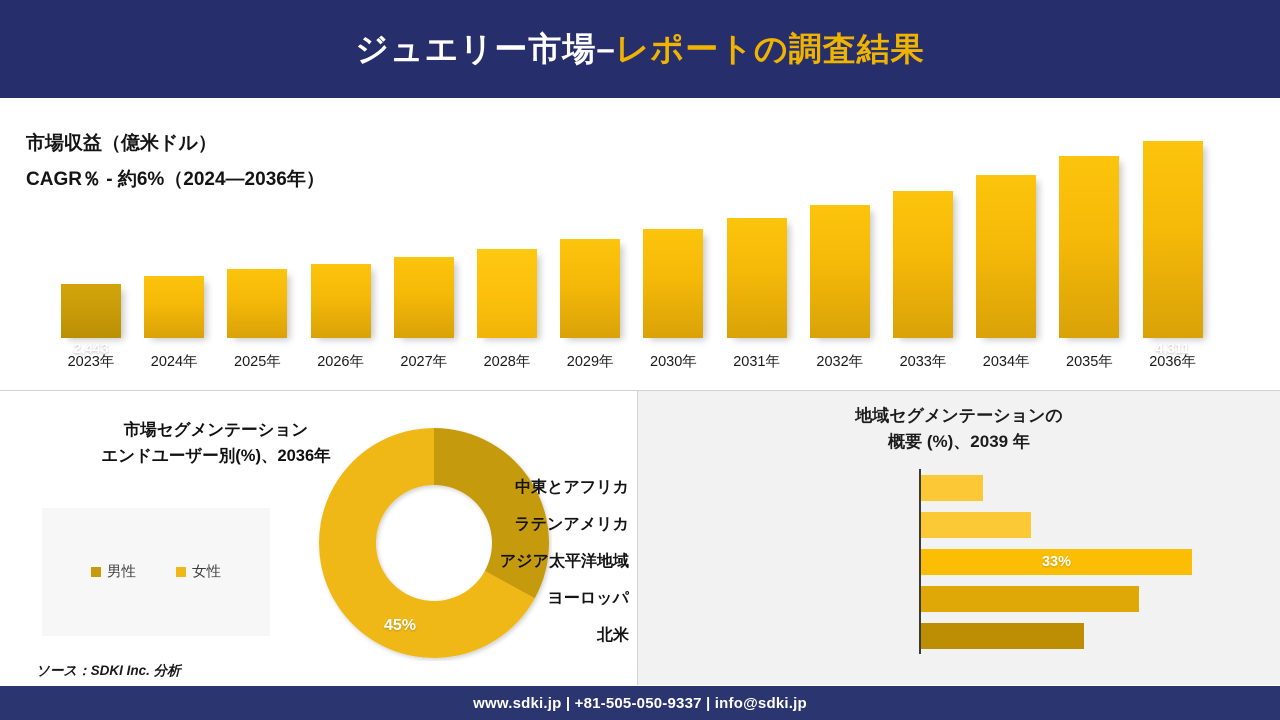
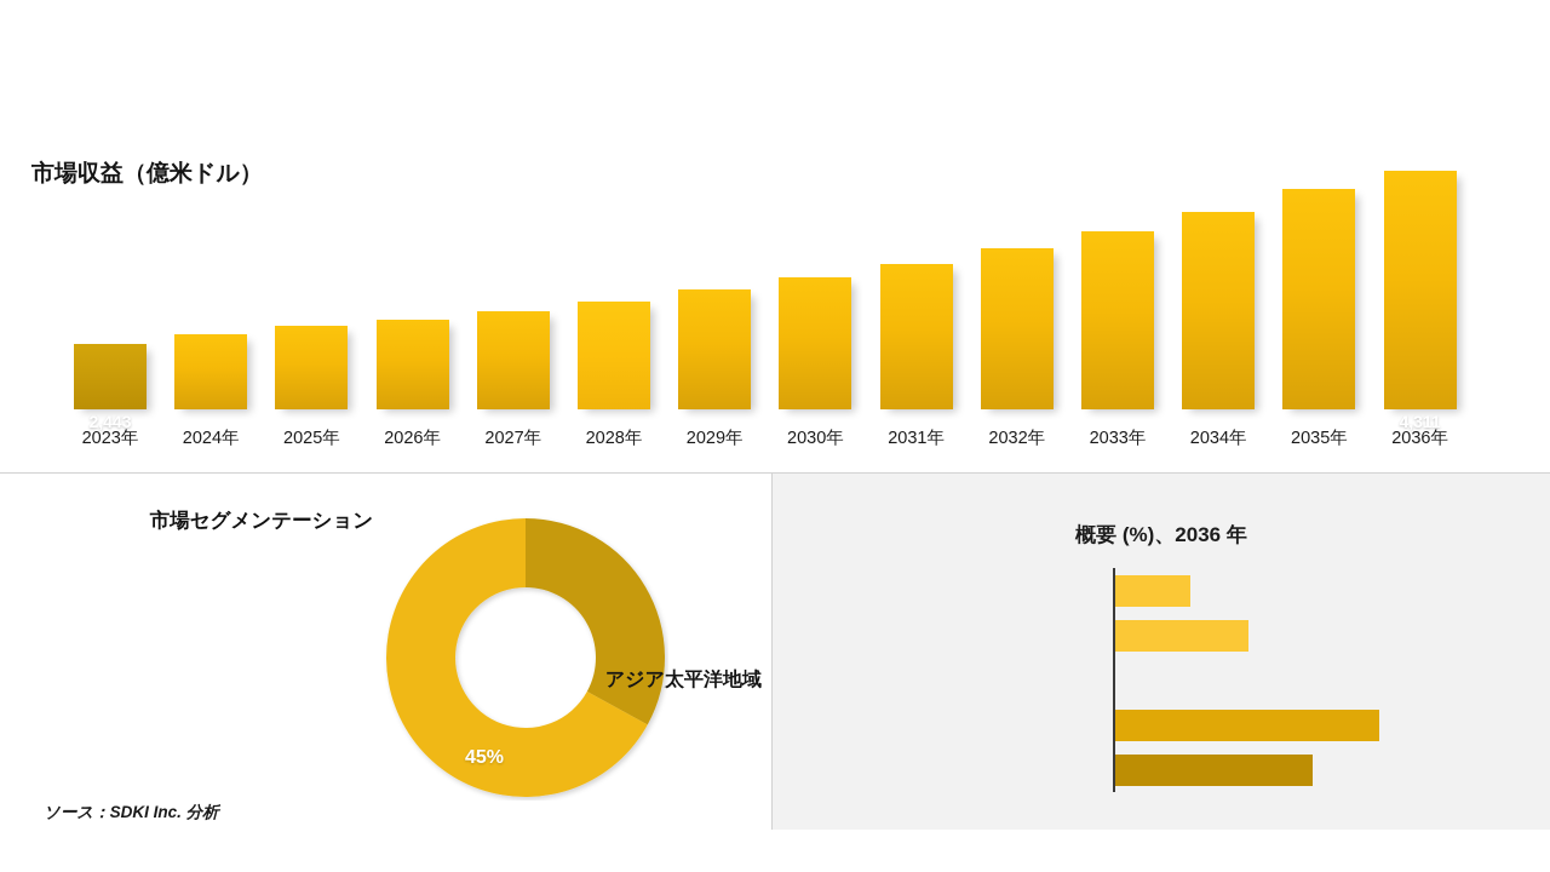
- ジュエリー市場–レポートの調査結果
  市場収益（億米ドル）
- CAGR％ - 約6%（2024―2036年）
  2,443
  2023年
  2024年
  2025年
  2026年
  2027年
  2028年
  2029年
  2030年
  2031年
  2032年
  2033年
  2034年
  2035年
  4,311
  2036年
  市場セグメンテーション
- エンドユーザー別(%)、2036年
- 男性
- 女性
  45%
  ソース：SDKI Inc. 分析
- 地域セグメンテーションの
- 概要 (%)、2039 年
+ 概要 (%)、2036 年
- 中東とアフリカ
- ラテンアメリカ
  アジア太平洋地域
- 33%
- ヨーロッパ
- 北米
- www.sdki.jp | +81-505-050-9337 | info@sdki.jp
